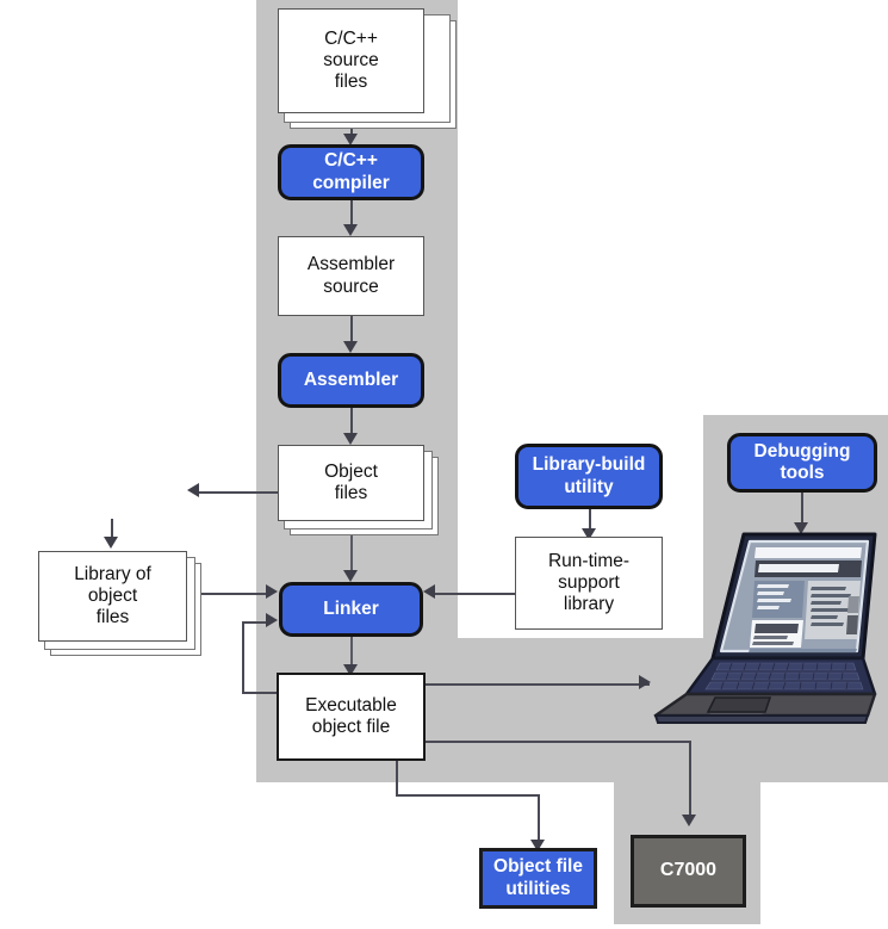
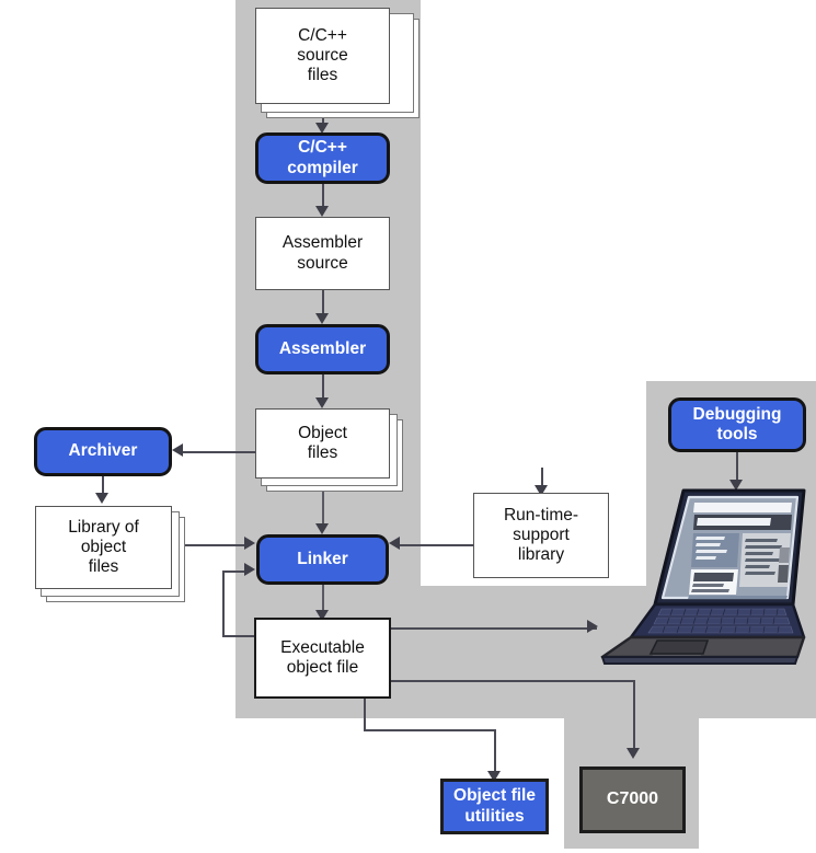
  C/C++
  source
  files
  C/C++
  compiler
  Assembler
  source
  Assembler
  Object
  files
+ Archiver
  Library of
  object
  files
  Linker
- Library-build
- utility
  Run-time-
  support
  library
  Debugging
  tools
  Executable
  object file
  Object file
  utilities
  C7000
